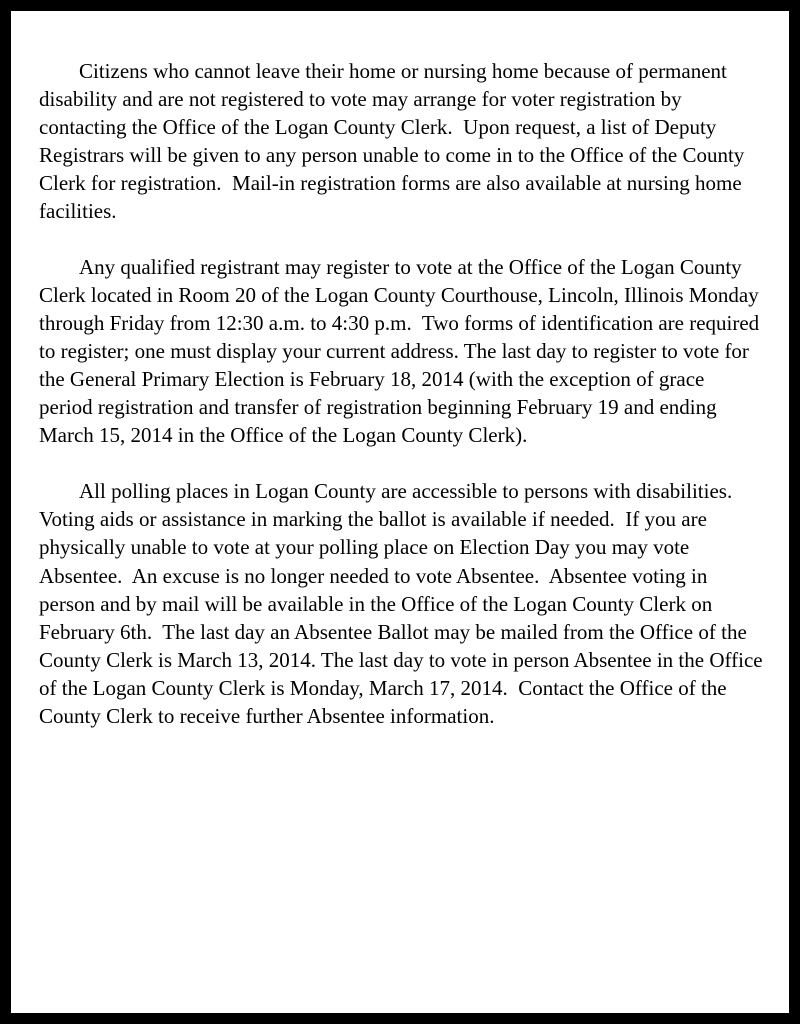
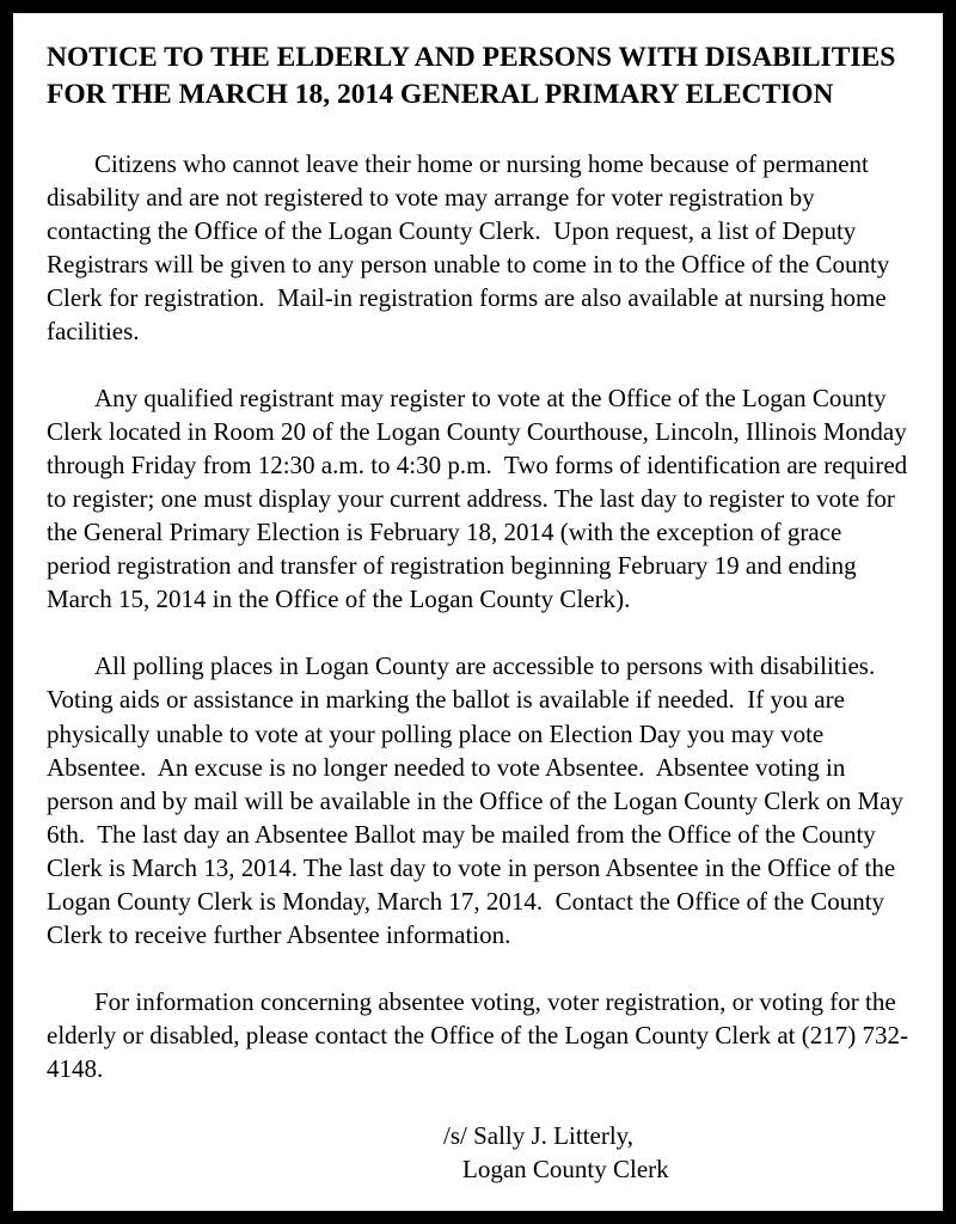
+ NOTICE TO THE ELDERLY AND PERSONS WITH DISABILITIES FOR THE MARCH 18, 2014 GENERAL PRIMARY ELECTION
  Citizens who cannot leave their home or nursing home because of permanent disability and are not registered to vote may arrange for voter registration by contacting the Office of the Logan County Clerk. Upon request, a list of Deputy Registrars will be given to any person unable to come in to the Office of the County Clerk for registration. Mail-in registration forms are also available at nursing home facilities.
  Any qualified registrant may register to vote at the Office of the Logan County Clerk located in Room 20 of the Logan County Courthouse, Lincoln, Illinois Monday through Friday from 12:30 a.m. to 4:30 p.m. Two forms of identification are required to register; one must display your current address. The last day to register to vote for the General Primary Election is February 18, 2014 (with the exception of grace period registration and transfer of registration beginning February 19 and ending March 15, 2014 in the Office of the Logan County Clerk).
- All polling places in Logan County are accessible to persons with disabilities. Voting aids or assistance in marking the ballot is available if needed. If you are physically unable to vote at your polling place on Election Day you may vote Absentee. An excuse is no longer needed to vote Absentee. Absentee voting in person and by mail will be available in the Office of the Logan County Clerk on February 6th. The last day an Absentee Ballot may be mailed from the Office of the County Clerk is March 13, 2014. The last day to vote in person Absentee in the Office of the Logan County Clerk is Monday, March 17, 2014. Contact the Office of the County Clerk to receive further Absentee information.
+ All polling places in Logan County are accessible to persons with disabilities. Voting aids or assistance in marking the ballot is available if needed. If you are physically unable to vote at your polling place on Election Day you may vote Absentee. An excuse is no longer needed to vote Absentee. Absentee voting in person and by mail will be available in the Office of the Logan County Clerk on May 6th. The last day an Absentee Ballot may be mailed from the Office of the County Clerk is March 13, 2014. The last day to vote in person Absentee in the Office of the Logan County Clerk is Monday, March 17, 2014. Contact the Office of the County Clerk to receive further Absentee information.
+ For information concerning absentee voting, voter registration, or voting for the elderly or disabled, please contact the Office of the Logan County Clerk at (217) 732-4148.
+ /s/ Sally J. Litterly,
+ Logan County Clerk
